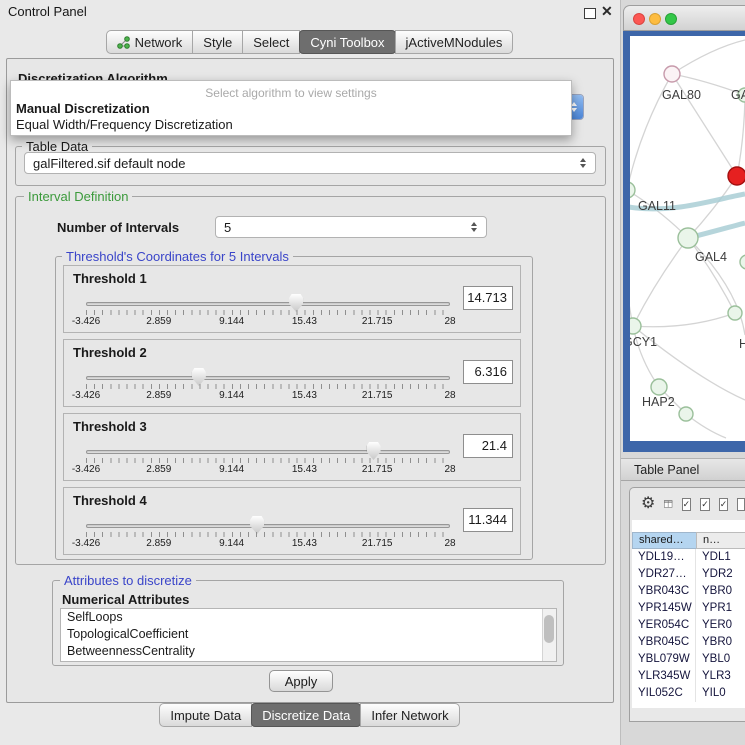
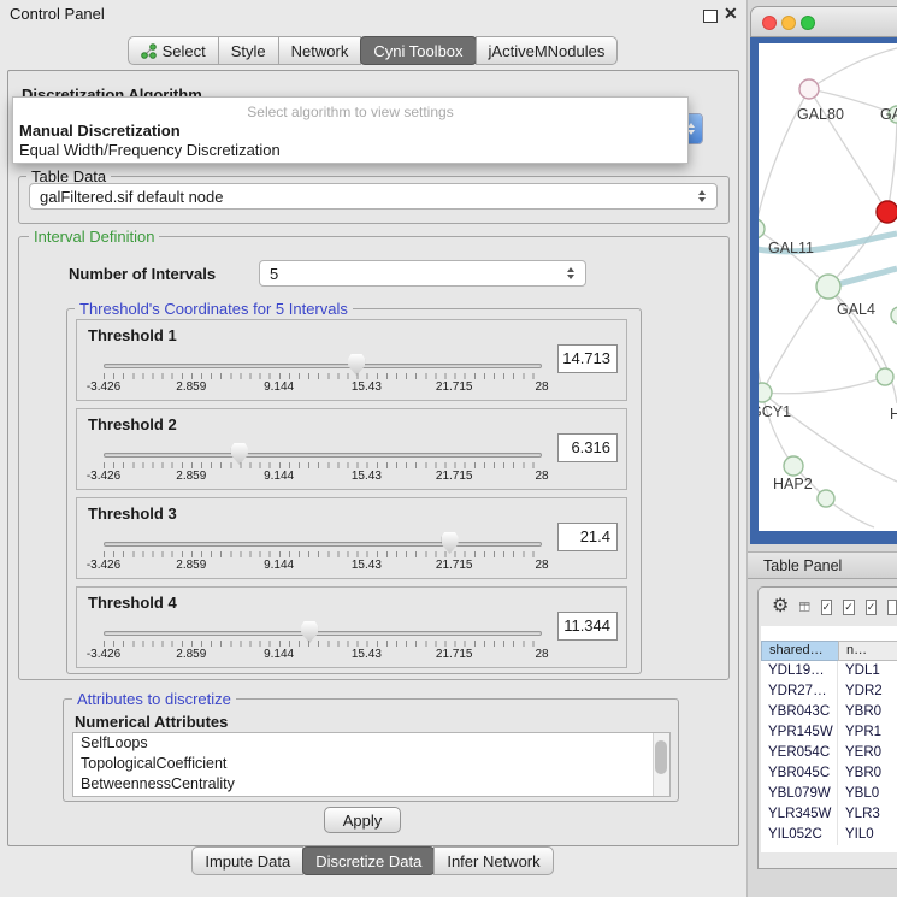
  Control Panel
  ✕
- Network
+ Select
  Style
- Select
+ Network
  Cyni Toolbox
  jActiveMNodules
  Discretization Algorithm
  Select algorithm to view settings
  Manual Discretization
  Equal Width/Frequency Discretization
  Table Data
  galFiltered.sif default node
  Interval Definition
  Number of Intervals
  5
  Threshold 1
  -3.426
  2.859
  9.144
  15.43
  21.715
  28
  14.713
  Threshold 2
  -3.426
  2.859
  9.144
  15.43
  21.715
  28
  6.316
  Threshold 3
  -3.426
  2.859
  9.144
  15.43
  21.715
  28
  21.4
  Threshold 4
  -3.426
  2.859
  9.144
  15.43
  21.715
  28
  11.344
  Threshold's Coordinates for 5 Intervals
  Attributes to discretize
  Numerical Attributes
  SelfLoops
  TopologicalCoefficient
  BetweennessCentrality
  Apply
  Impute Data
  Discretize Data
  Infer Network
  GAL80
  GAL11
  GAL4
  CY1
  HAP2
  H
  Table Panel
  ⚙
  ✓
  ✓
  ✓
  shared…
  n…
  YDL19…
  YDL1
  YDR27…
  YDR2
  YBR043C
  YBR0
  YPR145W
  YPR1
  YER054C
  YER0
  YBR045C
  YBR0
  YBL079W
  YBL0
  YLR345W
  YLR3
  YIL052C
  YIL0
